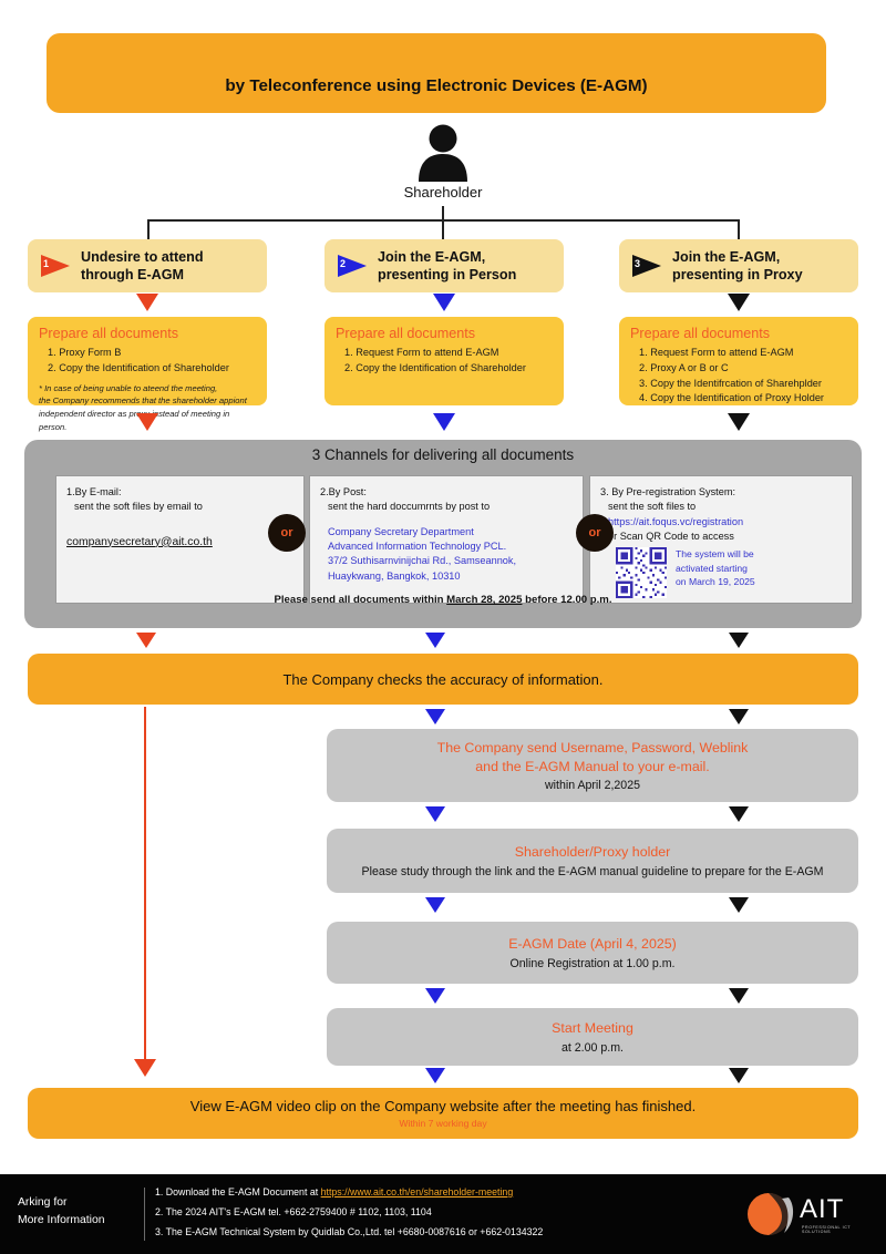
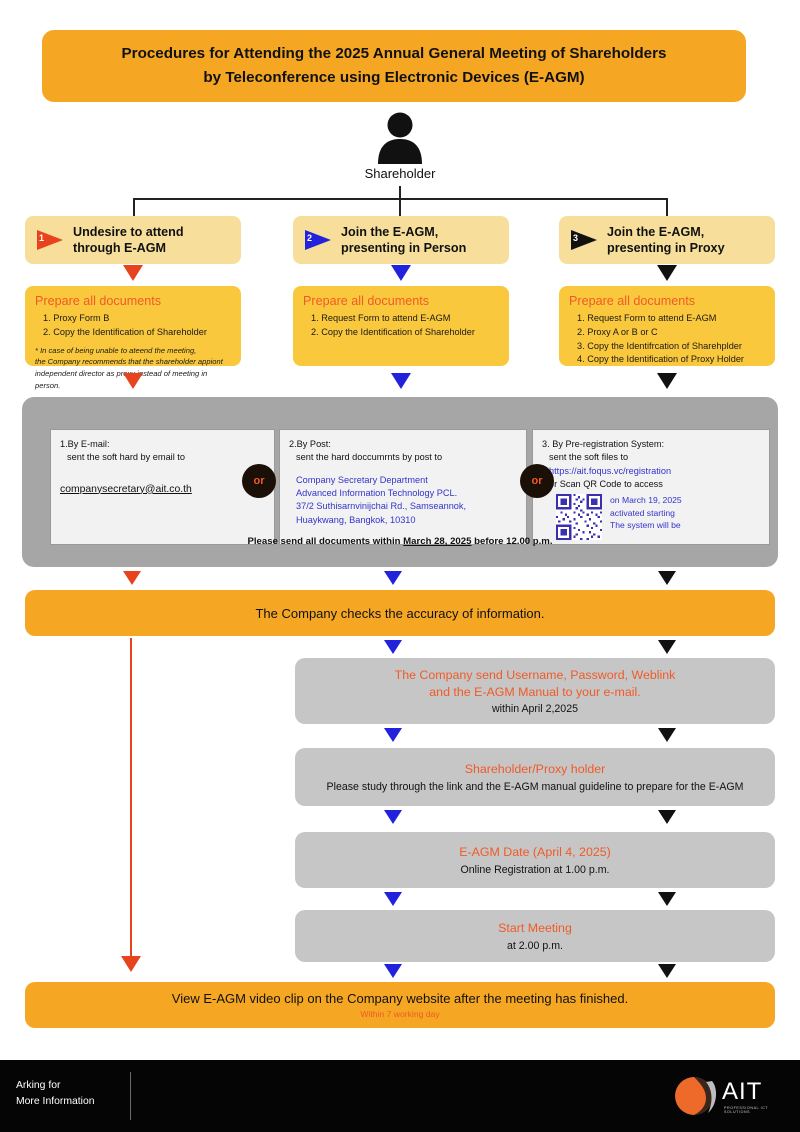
+ Procedures for Attending the 2025 Annual General Meeting of Shareholders
  by Teleconference using Electronic Devices (E-AGM)
  Shareholder
  1
  Undesire to attend
  through E-AGM
  Prepare all documents
  1. Proxy Form B
  2. Copy the Identification of Shareholder
  * In case of being unable to ateend the meeting,
  the Company recommends that the shareholder appiont
  independent director as prstead of meeting in person.
  2
  Join the E-AGM,
  presenting in Person
  Prepare all documents
  1. Request Form to attend E-AGM
  2. Copy the Identification of Shareholder
  3
  Join the E-AGM,
  presenting in Proxy
  Prepare all documents
  1. Request Form to attend E-AGM
  2. Proxy A or B or C
  3. Copy the Identifrcation of Sharehplder
  4. Copy the Identification of Proxy Holder
- 3 Channels for delivering all documents
  1.By E-mail:
- sent the soft files by email to
+ sent the soft hard by email to
  companysecretary@ait.co.th
  2.By Post:
  sent the hard doccumrnts by post to
  Company Secretary Department
  Advanced Information Technology PCL.
  37/2 Suthisarnvinijchai Rd., Samseannok,
  Huaykwang, Bangkok, 10310
  3. By Pre-registration System:
  sent the soft files to
  https://ait.foqus.vc/registration
  r Scan QR Code to access
- The system will be
+ on March 19, 2025
  activated starting
- on March 19, 2025
+ The system will be
  Please send all documents within March 28, 2025 before 12.00 p.m.
  or
  or
  The Company checks the accuracy of information.
  The Company send Username, Password, Weblink
  and the E-AGM Manual to your e-mail.
  within April 2,2025
  Shareholder/Proxy holder
  Please study through the link and the E-AGM manual guideline to prepare for the E-AGM
  E-AGM Date (April 4, 2025)
  Online Registration at 1.00 p.m.
  Start Meeting
  at 2.00 p.m.
  View E-AGM video clip on the Company website after the meeting has finished.
  Within 7 working day
  Arking for
  More Information
- 1. Download the E-AGM Document at https://www.ait.co.th/en/shareholder-meeting
- 2. The 2024 AIT's E-AGM tel. +662-2759400 # 1102, 1103, 1104
- 3. The E-AGM Technical System by Quidlab Co.,Ltd. tel +6680-0087616 or +662-0134322
  AIT
